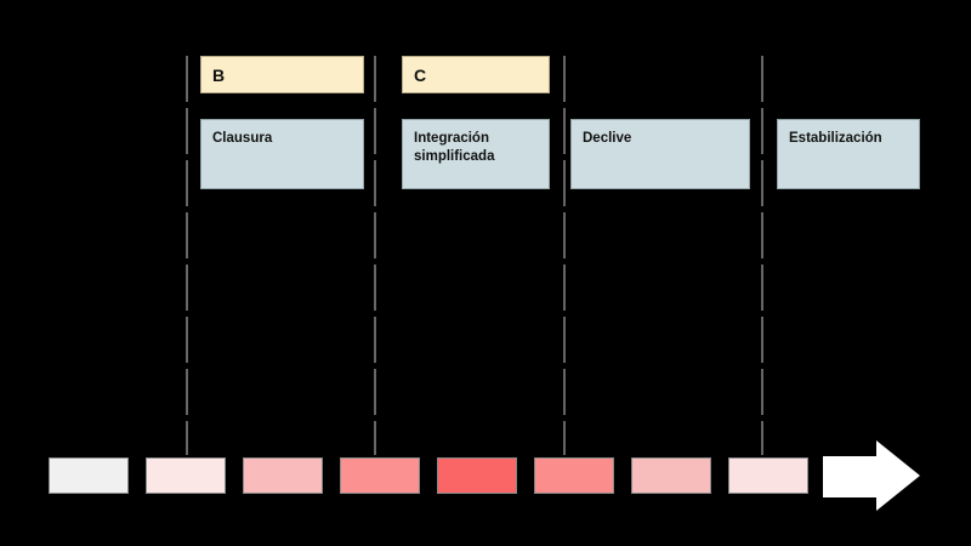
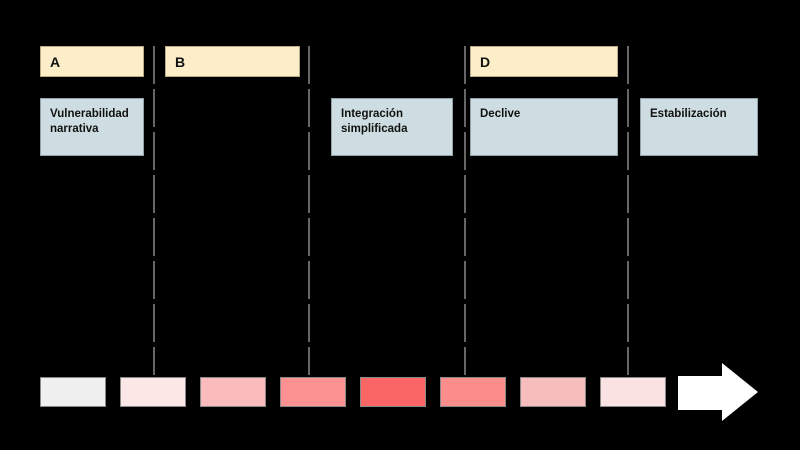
+ A
+ Vulnerabilidad narrativa
  B
- Clausura
- C
  Integración simplificada
+ D
  Declive
  Estabilización
